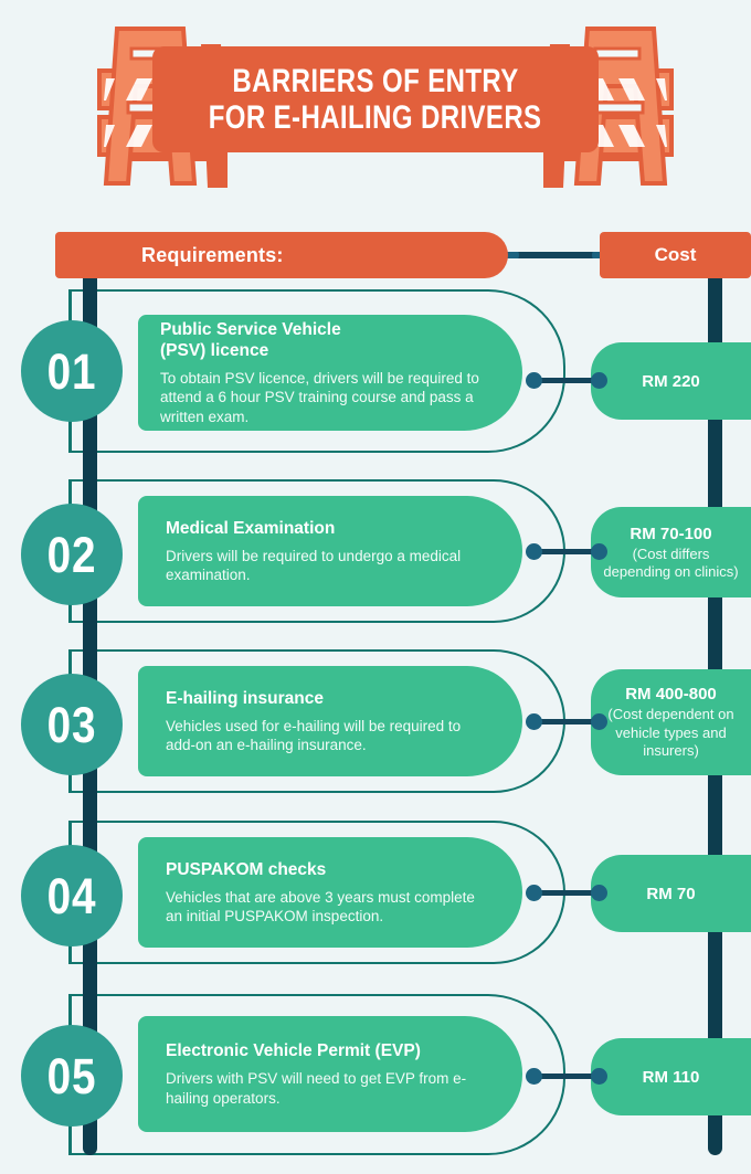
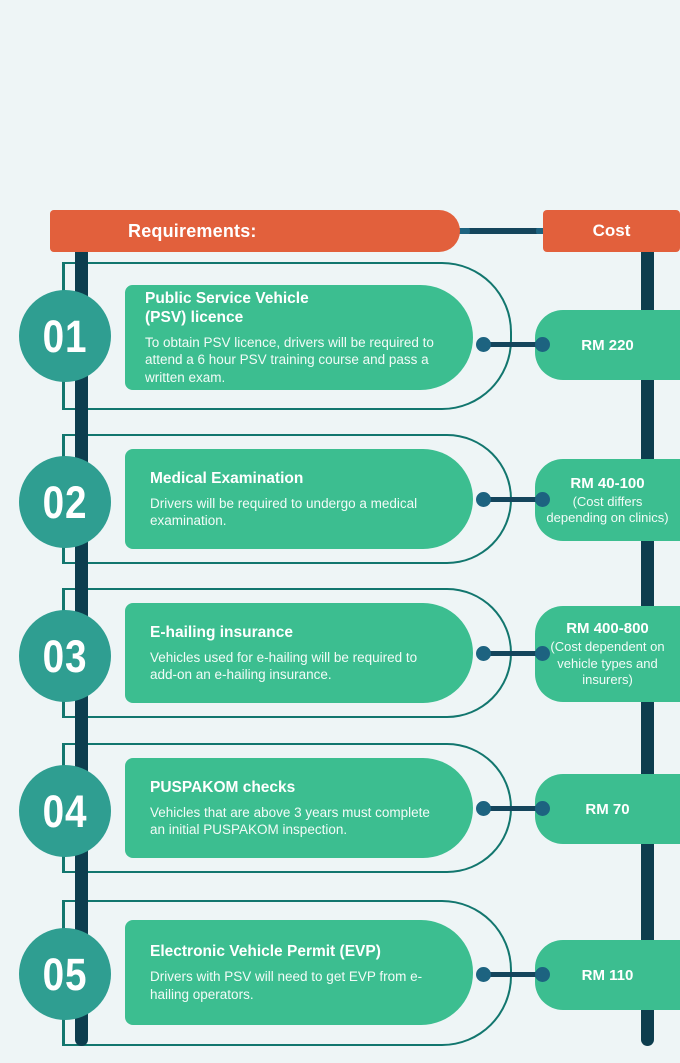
- BARRIERS OF ENTRY
- FOR E-HAILING DRIVERS
  Requirements:
  Cost
  01
  Public Service Vehicle
  (PSV) licence
  To obtain PSV licence, drivers will be required to attend a 6 hour PSV training course and pass a written exam.
  RM 220
  02
  Medical Examination
  Drivers will be required to undergo a medical examination.
- RM 70-100
+ RM 40-100
  (Cost differs depending on clinics)
  03
  E-hailing insurance
  Vehicles used for e-hailing will be required to add-on an e-hailing insurance.
  RM 400-800
  (Cost dependent on vehicle types and insurers)
  04
  PUSPAKOM checks
  Vehicles that are above 3 years must complete an initial PUSPAKOM inspection.
  RM 70
  05
  Electronic Vehicle Permit (EVP)
  Drivers with PSV will need to get EVP from e-hailing operators.
  RM 110
